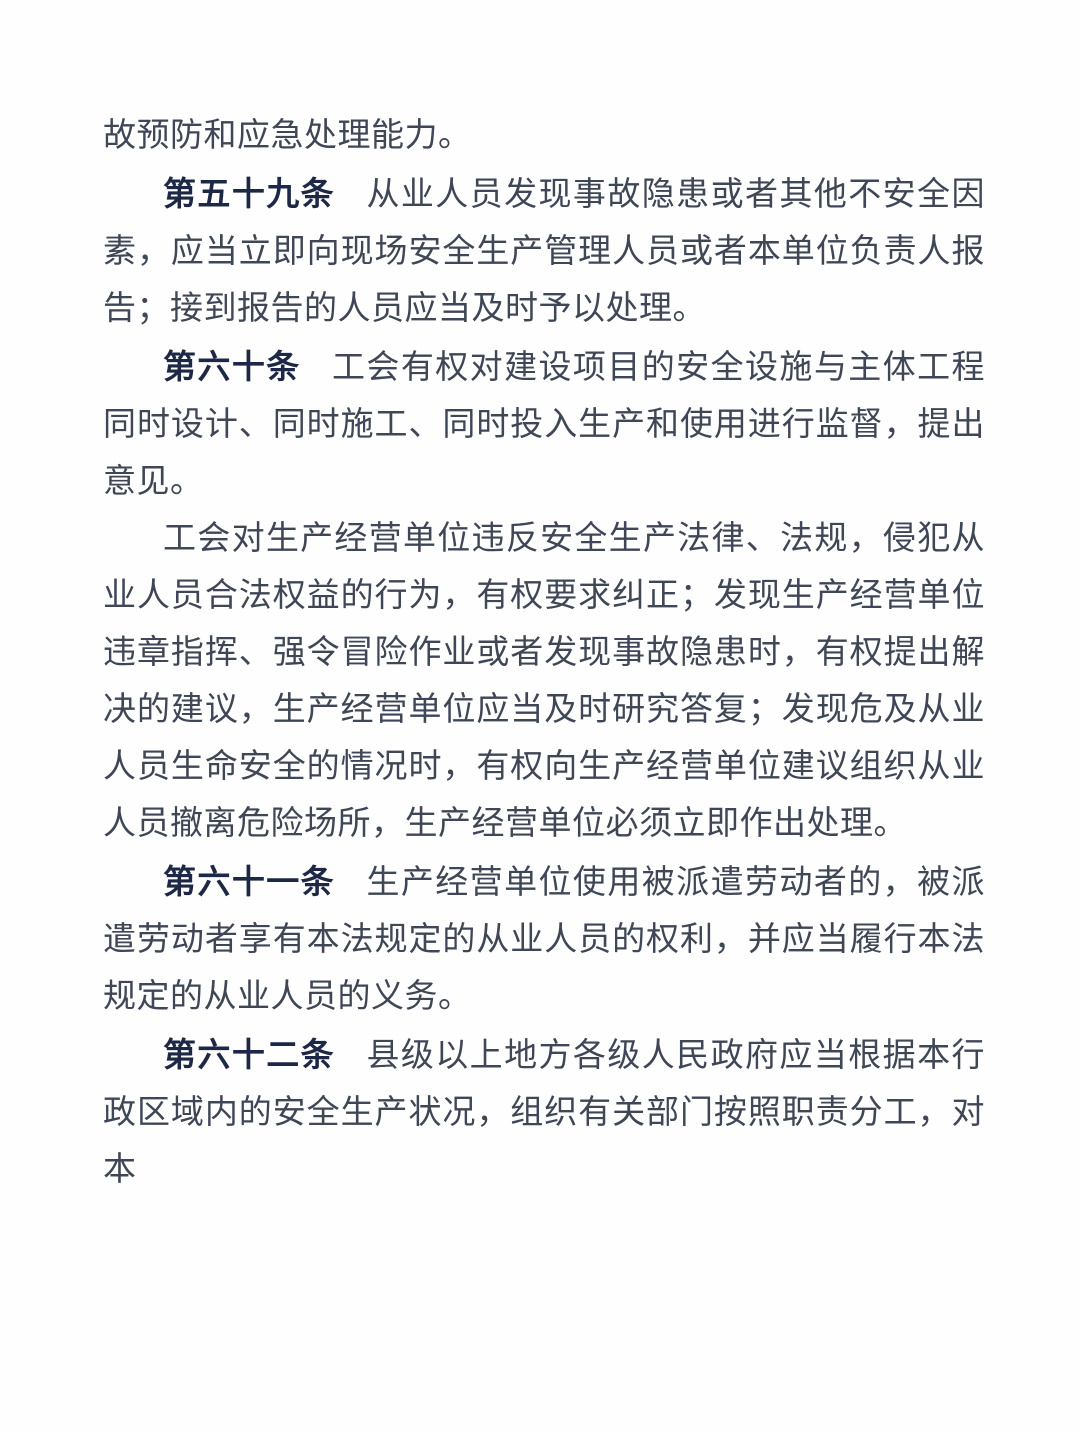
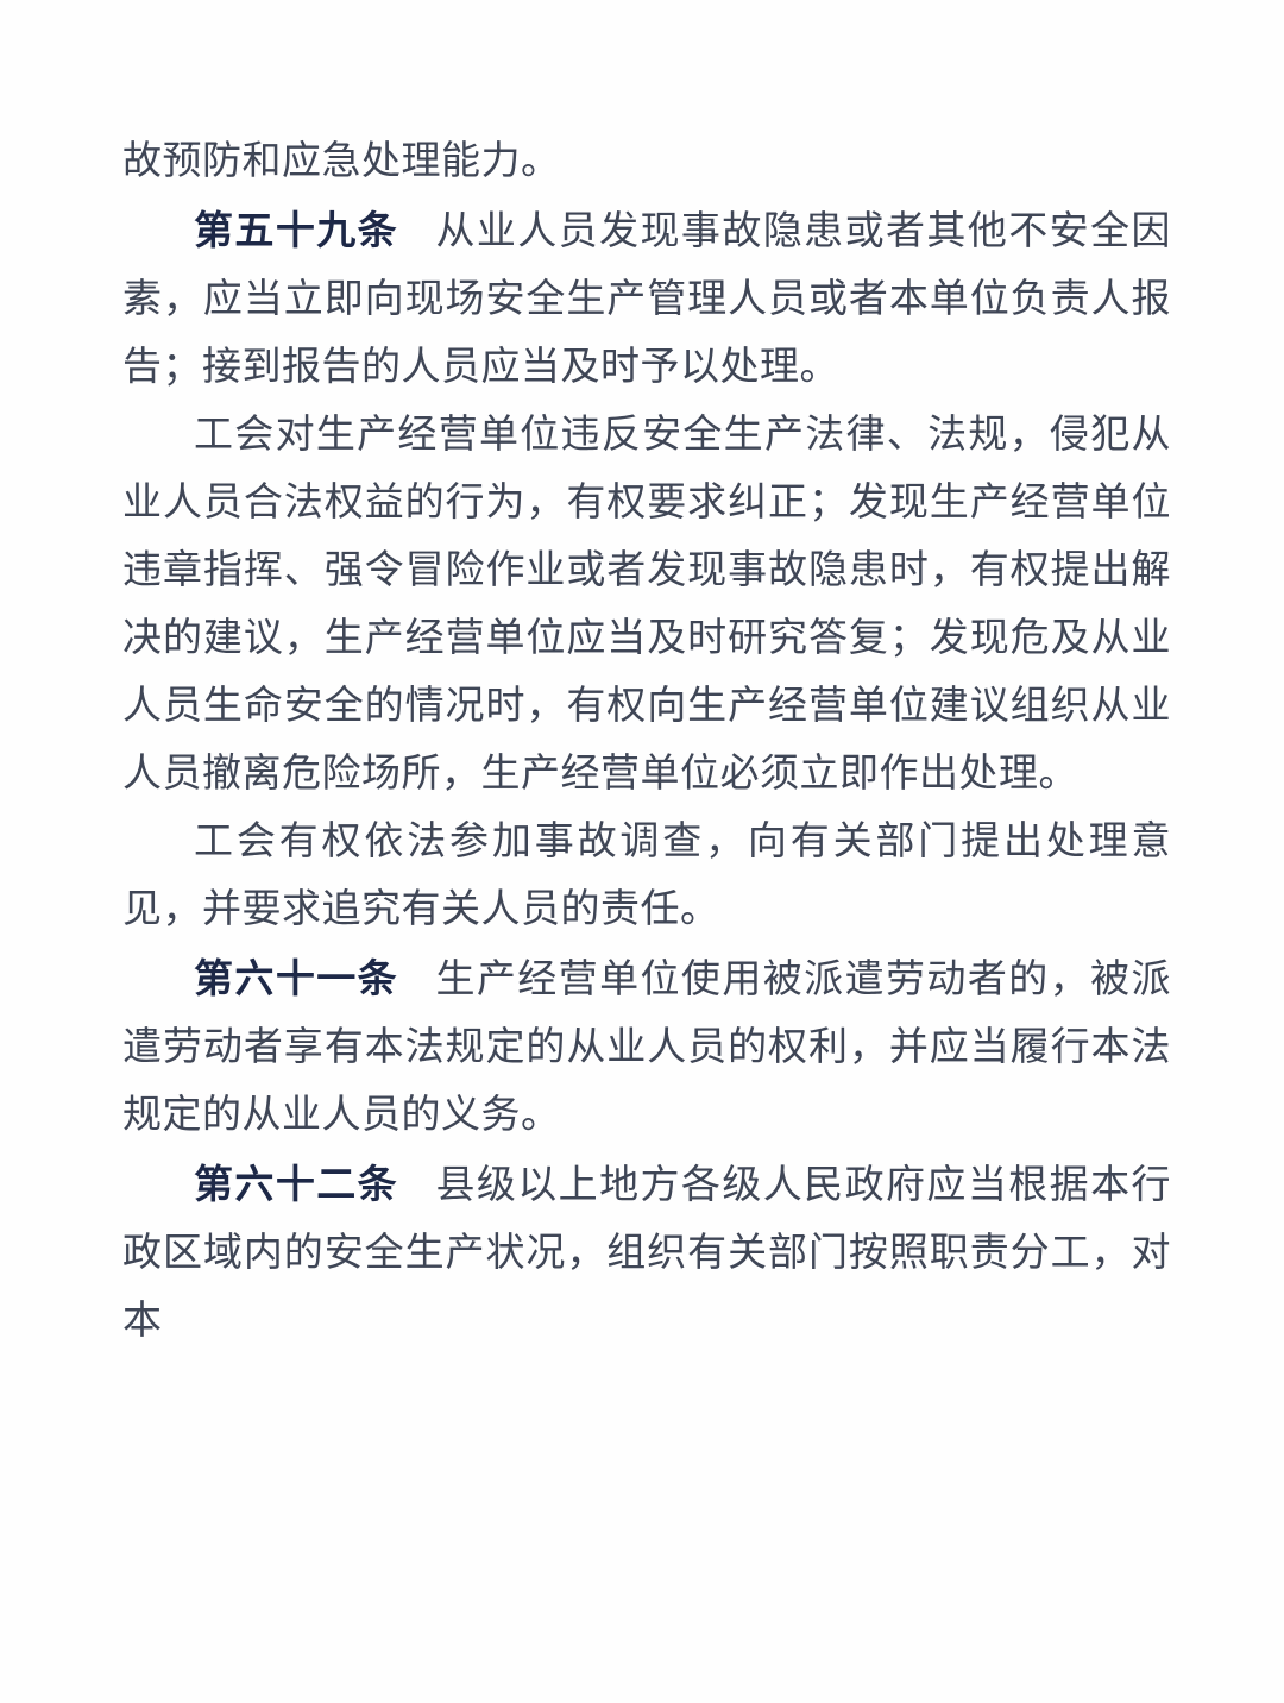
  故预防和应急处理能力。
  第五十九条 从业人员发现事故隐患或者其他不安全因素，应当立即向现场安全生产管理人员或者本单位负责人报告；接到报告的人员应当及时予以处理。
- 第六十条 工会有权对建设项目的安全设施与主体工程同时设计、同时施工、同时投入生产和使用进行监督，提出意见。
  工会对生产经营单位违反安全生产法律、法规，侵犯从业人员合法权益的行为，有权要求纠正；发现生产经营单位违章指挥、强令冒险作业或者发现事故隐患时，有权提出解决的建议，生产经营单位应当及时研究答复；发现危及从业人员生命安全的情况时，有权向生产经营单位建议组织从业人员撤离危险场所，生产经营单位必须立即作出处理。
+ 工会有权依法参加事故调查，向有关部门提出处理意见，并要求追究有关人员的责任。
  第六十一条 生产经营单位使用被派遣劳动者的，被派遣劳动者享有本法规定的从业人员的权利，并应当履行本法规定的从业人员的义务。
  第六十二条 县级以上地方各级人民政府应当根据本行政区域内的安全生产状况，组织有关部门按照职责分工，对本
